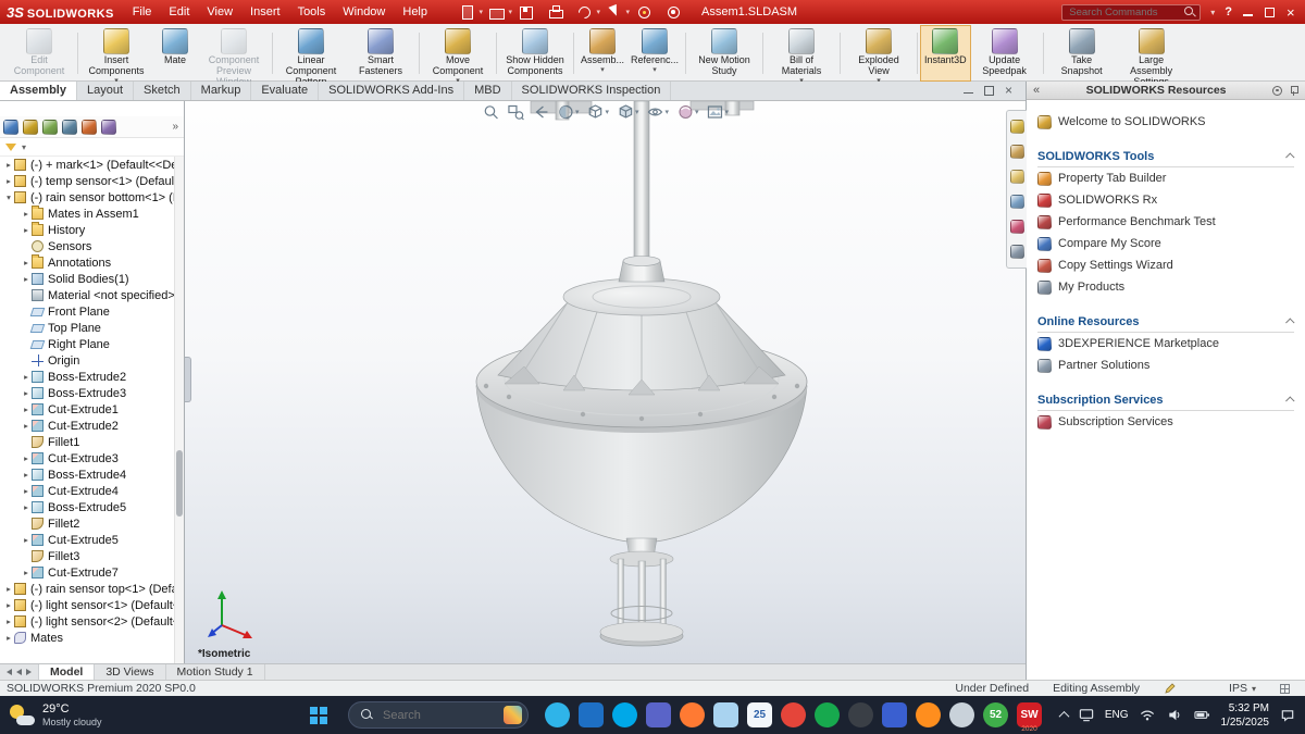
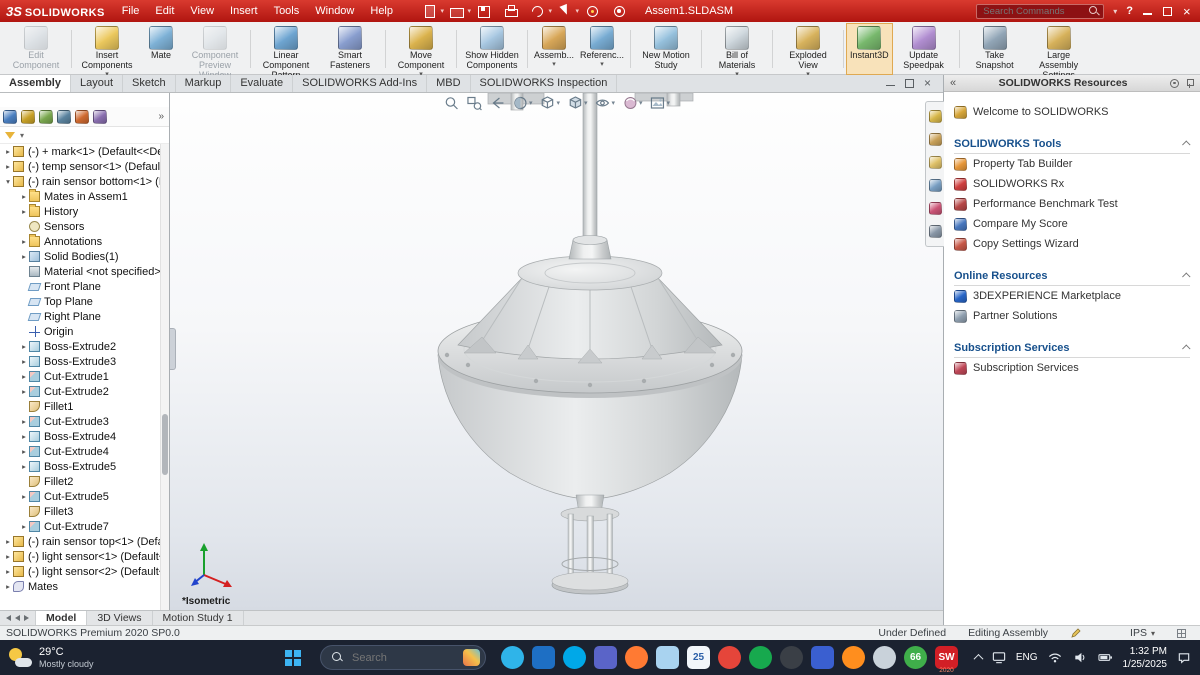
  3S
  SOLIDWORKS
  File
  Edit
  View
  Insert
  Tools
  Window
  Help
  Assem1.SLDASM
  Search Commands
  ▾
  ?
  Edit Component
  Insert Components
  Mate
  Component Preview
  Smart Fasteners
  Move Component
  Show Hidden Components
  Assemb...
  Referenc...
  New Motion Study
  Bill of Materials
  Exploded View
  Instant3D
  Update Speedpak
  Take Snapshot
  Assembly
  Layout
  Sketch
  Markup
  Evaluate
  SOLIDWORKS Add-Ins
  MBD
  SOLIDWORKS Inspection
  »
  ▾
  ▸
  (-) + mark<1> (Default<<D
  ▸
  (-) temp sensor<1> (Defaul
  ▾
  (-) rain sensor bottom<1> (
  ▸
  Mates in Assem1
  ▸
  History
  Sensors
  ▸
  Annotations
  ▸
  Solid Bodies(1)
  Material <not specified>
  Front Plane
  Top Plane
  Right Plane
  Origin
  ▸
  Boss-Extrude2
  ▸
  Boss-Extrude3
  ▸
  Cut-Extrude1
  ▸
  Cut-Extrude2
  Fillet1
  ▸
  Cut-Extrude3
  ▸
  Boss-Extrude4
  ▸
  Cut-Extrude4
  ▸
  Boss-Extrude5
  Fillet2
  ▸
  Cut-Extrude5
  Fillet3
  ▸
  Cut-Extrude7
  ▸
  (-) rain sensor top<1> (Def
  ▸
  (-) light sensor<1> (Default
  ▸
  (-) light sensor<2> (Default
  ▸
  Mates
  *Isometric
  «
  SOLIDWORKS Resources
  Welcome to SOLIDWORKS
  SOLIDWORKS Tools
  Property Tab Builder
  SOLIDWORKS Rx
  Performance Benchmark Test
  Compare My Score
  Copy Settings Wizard
- My Products
  Online Resources
  3DEXPERIENCE Marketplace
  Partner Solutions
  Subscription Services
  Subscription Services
  Model
  3D Views
  Motion Study 1
  SOLIDWORKS Premium 2020 SP0.0
  Under Defined
  Editing Assembly
  IPS
  ▾
  29°C
  Mostly cloudy
  Search
  25
- 52
+ 66
  SW
  ENG
- 5:32 PM
+ 1:32 PM
  1/25/2025
